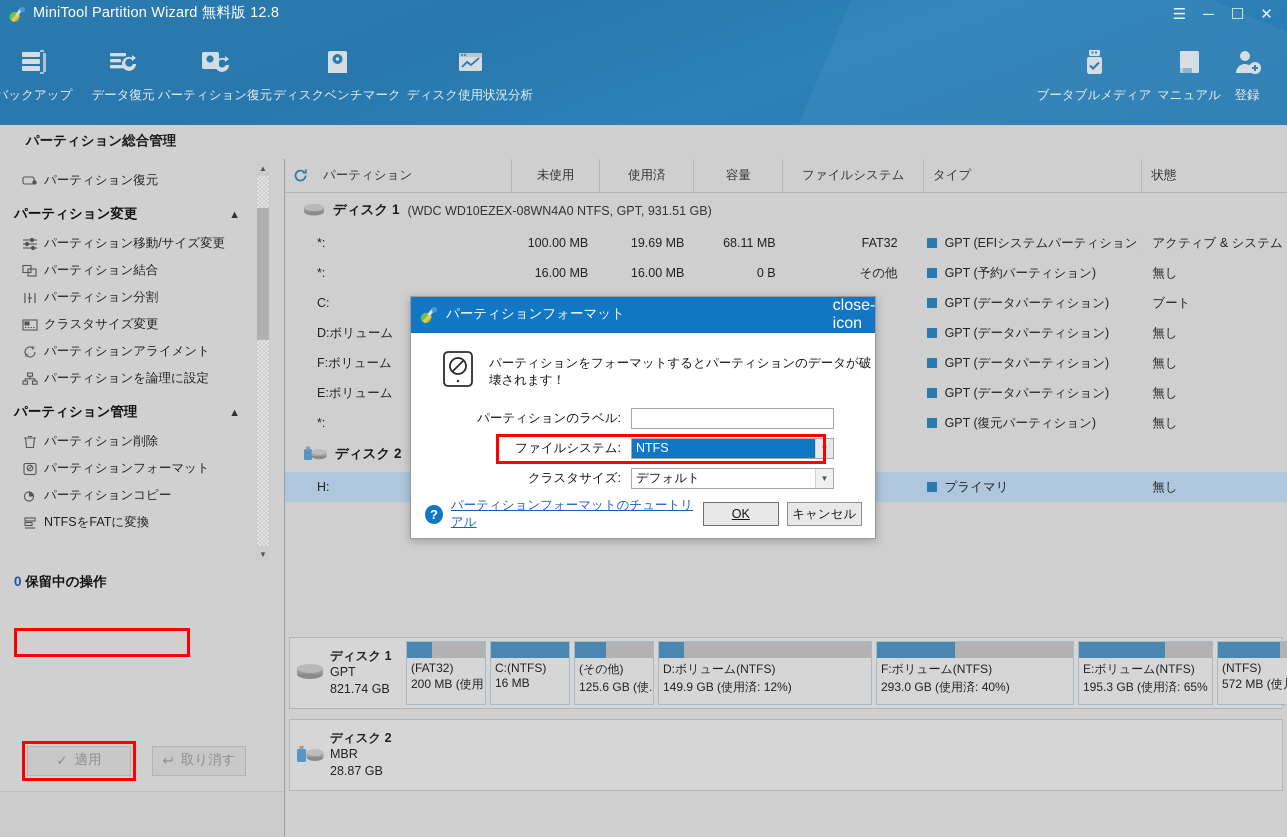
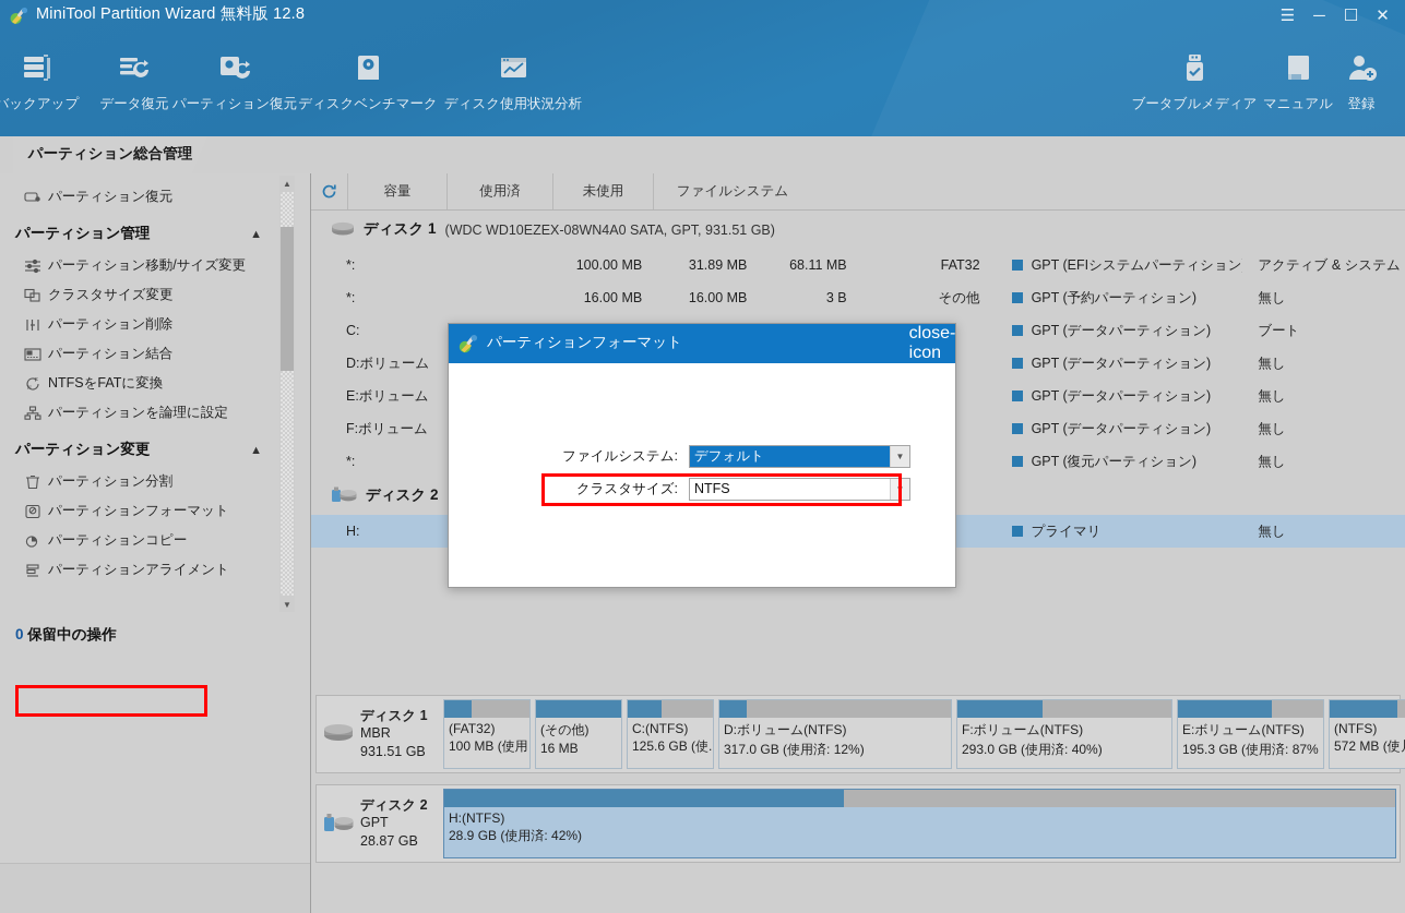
  MiniTool Partition Wizard 無料版 12.8
  ☰
  ─
  ☐
  ✕
  バックアップ
  データ復元
  パーティション復元
  ディスクベンチマーク
  ディスク使用状況分析
  ブータブルメディア
  マニュアル
  登録
  パーティション総合管理
  パーティション復元
- パーティション変更
+ パーティション管理
  ▲
  パーティション移動/サイズ変更
- パーティション結合
+ クラスタサイズ変更
- パーティション分割
+ パーティション削除
- クラスタサイズ変更
+ パーティション結合
- パーティションアライメント
+ NTFSをFATに変換
  パーティションを論理に設定
- パーティション管理
+ パーティション変更
  ▲
- パーティション削除
+ パーティション分割
  パーティションフォーマット
  パーティションコピー
- NTFSをFATに変換
+ パーティションアライメント
  ▲
  ▼
  0 保留中の操作
- ✓
- 適用
- ↩
- 取り消す
- パーティション
- 未使用
+ 容量
  使用済
- 容量
+ 未使用
  ファイルシステム
- タイプ
- 状態
  ディスク 1
- (WDC WD10EZEX-08WN4A0 NTFS, GPT, 931.51 GB)
+ (WDC WD10EZEX-08WN4A0 SATA, GPT, 931.51 GB)
  *:
  100.00 MB
- 19.69 MB
+ 31.89 MB
  68.11 MB
  FAT32
  GPT (EFIシステムパーティション
  アクティブ & システム
  *:
  16.00 MB
  16.00 MB
- 0 B
+ 3 B
  その他
  GPT (予約パーティション)
  無し
  C:
  GPT (データパーティション)
  ブート
  D:ボリューム
  GPT (データパーティション)
  無し
- F:ボリューム
+ E:ボリューム
  GPT (データパーティション)
  無し
- E:ボリューム
+ F:ボリューム
  GPT (データパーティション)
  無し
  *:
  GPT (復元パーティション)
  無し
  ディスク 2
  H:
  プライマリ
  無し
  ディスク 1
- GPT
+ MBR
- 821.74 GB
+ 931.51 GB
  (FAT32)
- 200 MB (使用
+ 100 MB (使用
- C:(NTFS)
+ (その他)
  16 MB
- (その他)
+ C:(NTFS)
  125.6 GB (使.
  D:ボリューム(NTFS)
- 149.9 GB (使用済: 12%)
+ 317.0 GB (使用済: 12%)
  F:ボリューム(NTFS)
  293.0 GB (使用済: 40%)
  E:ボリューム(NTFS)
- 195.3 GB (使用済: 65%
+ 195.3 GB (使用済: 87%
  (NTFS)
  572 MB (使
  ディスク 2
- MBR
+ GPT
  28.87 GB
+ H:(NTFS)
+ 28.9 GB (使用済: 42%)
  パーティションフォーマット
  close-icon
- パーティションをフォーマットするとパーティションのデータが破壊されます！
- パーティションのラベル:
  ファイルシステム:
- NTFS
+ デフォルト
  ▼
  クラスタサイズ:
- デフォルト
+ NTFS
  ▼
- ?
- パーティションフォーマットのチュートリアル
- OK
- キャンセル
